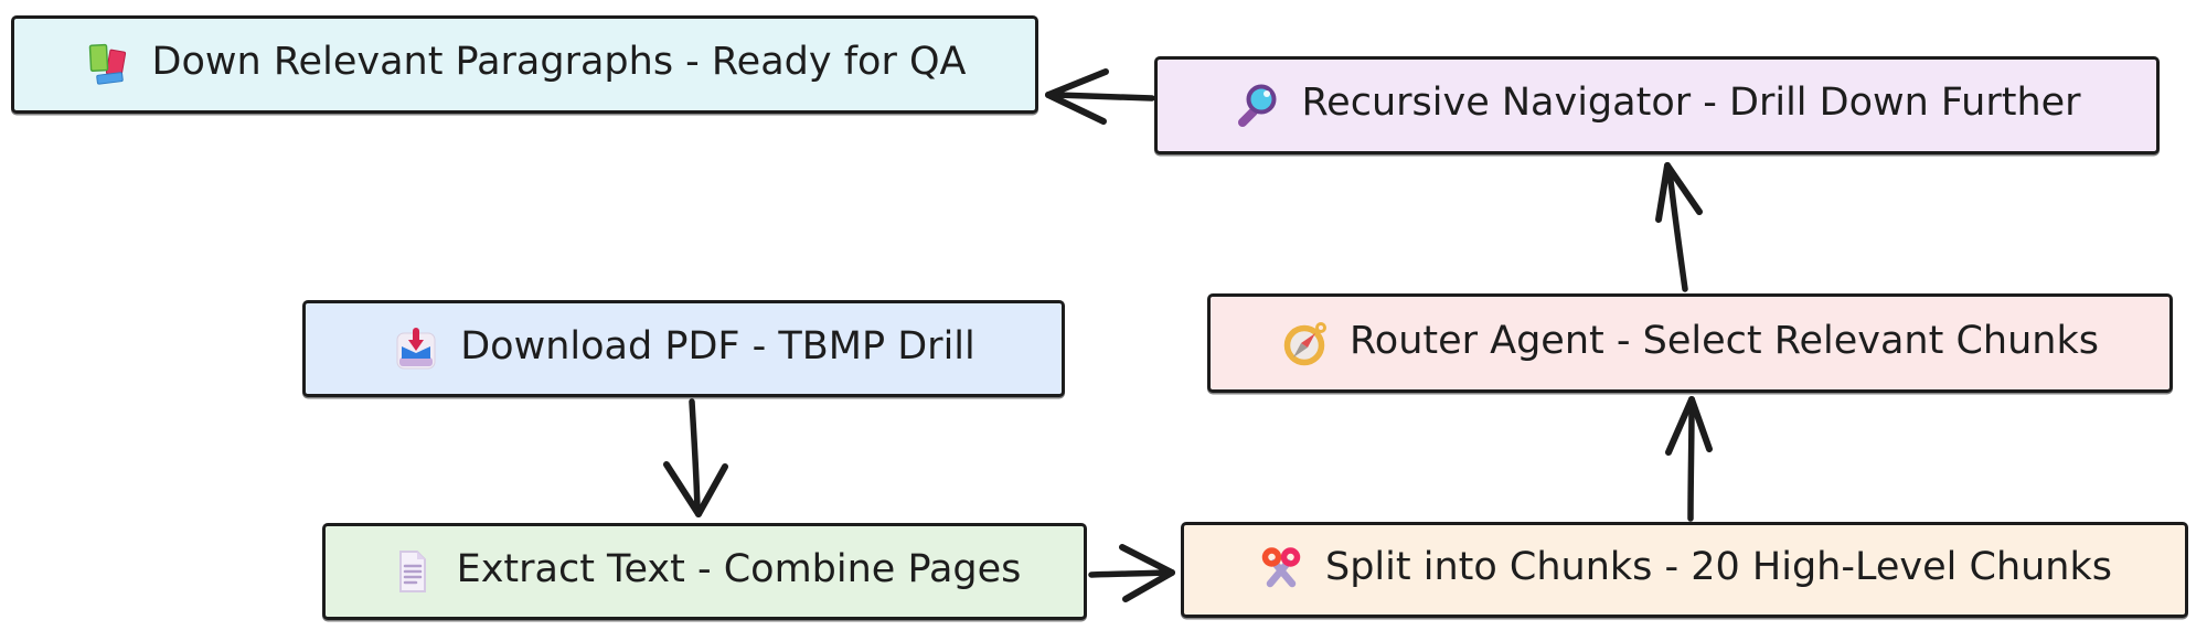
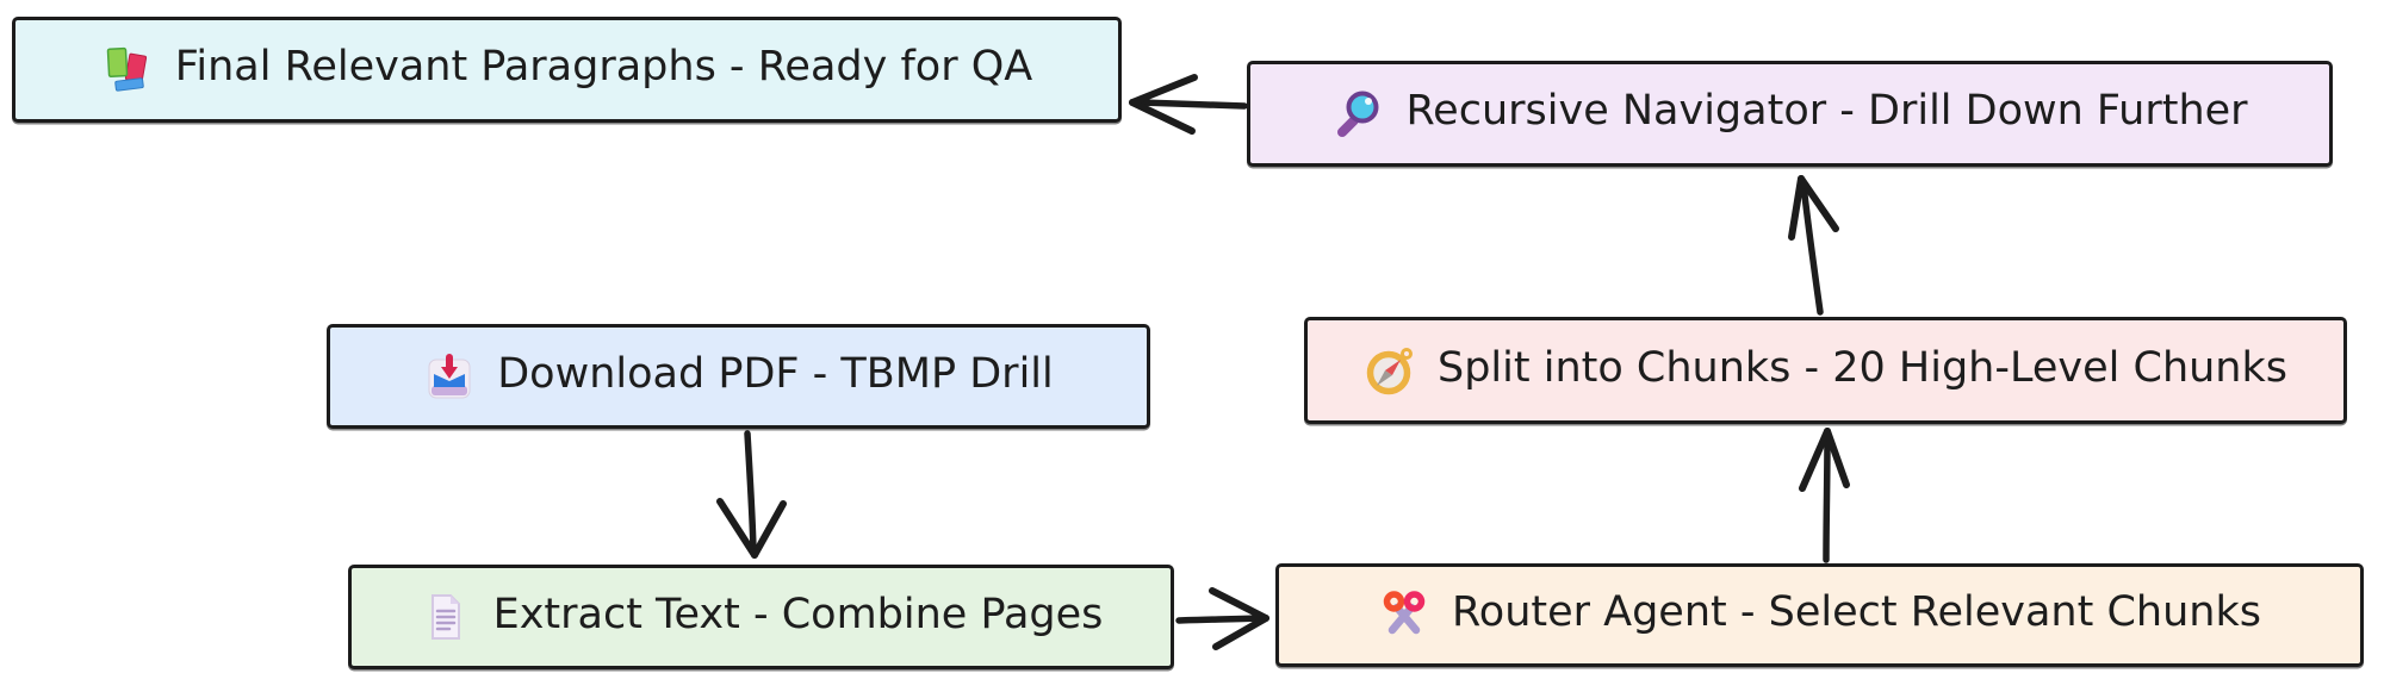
- Down Relevant Paragraphs - Ready for QA
+ Final Relevant Paragraphs - Ready for QA
  Recursive Navigator - Drill Down Further
  Download PDF - TBMP Drill
- Router Agent - Select Relevant Chunks
+ Split into Chunks - 20 High-Level Chunks
  Extract Text - Combine Pages
- Split into Chunks - 20 High-Level Chunks
+ Router Agent - Select Relevant Chunks
